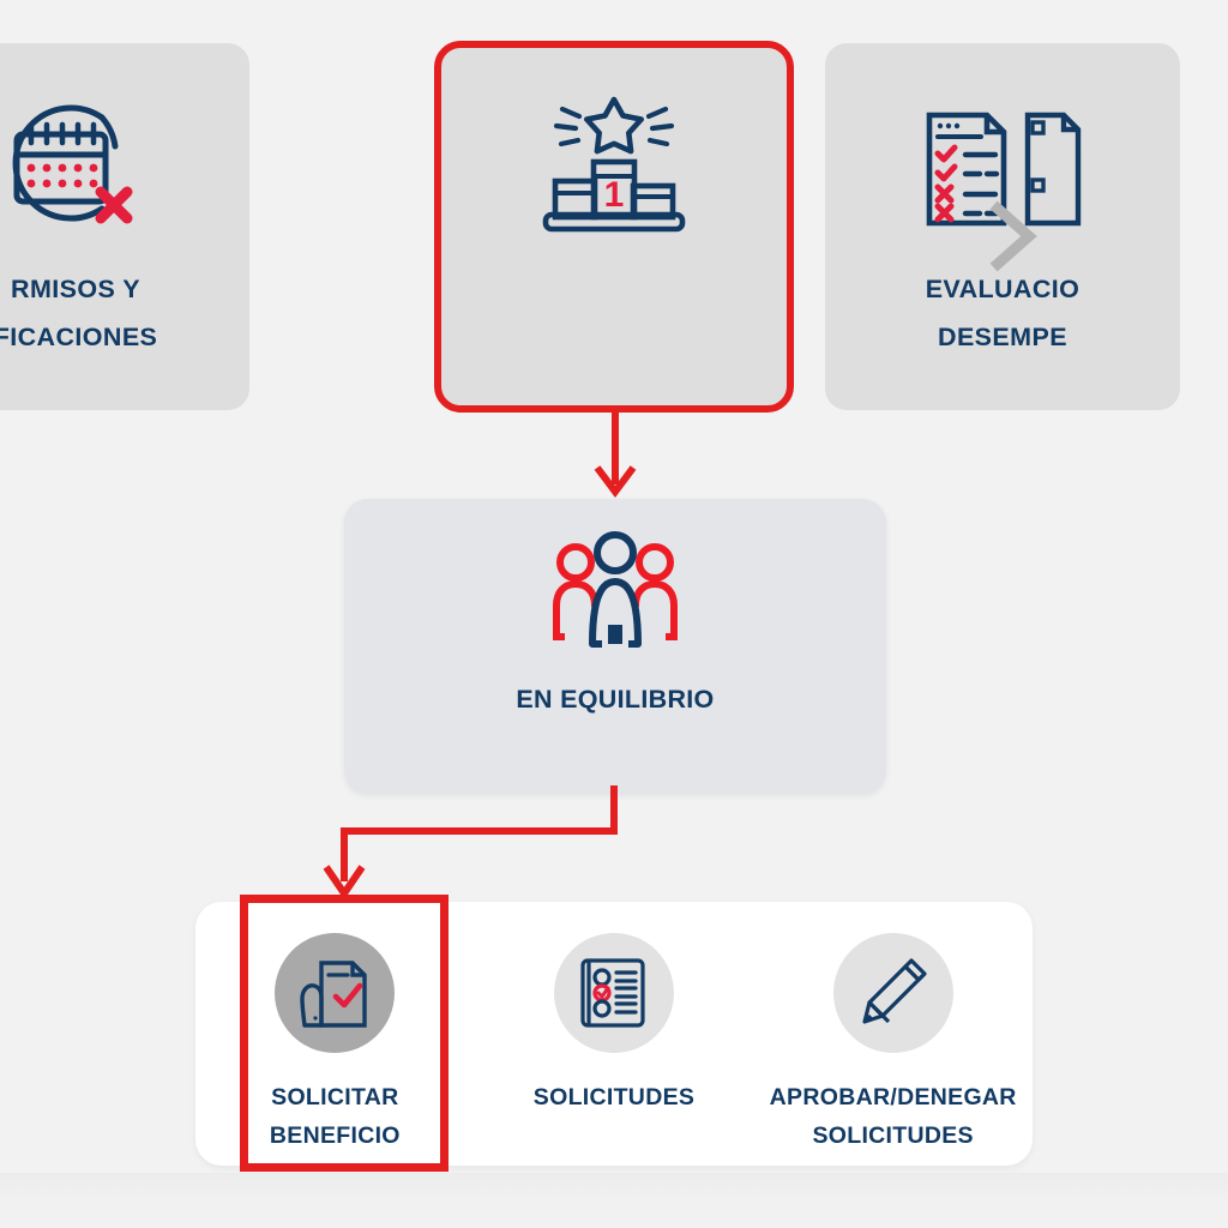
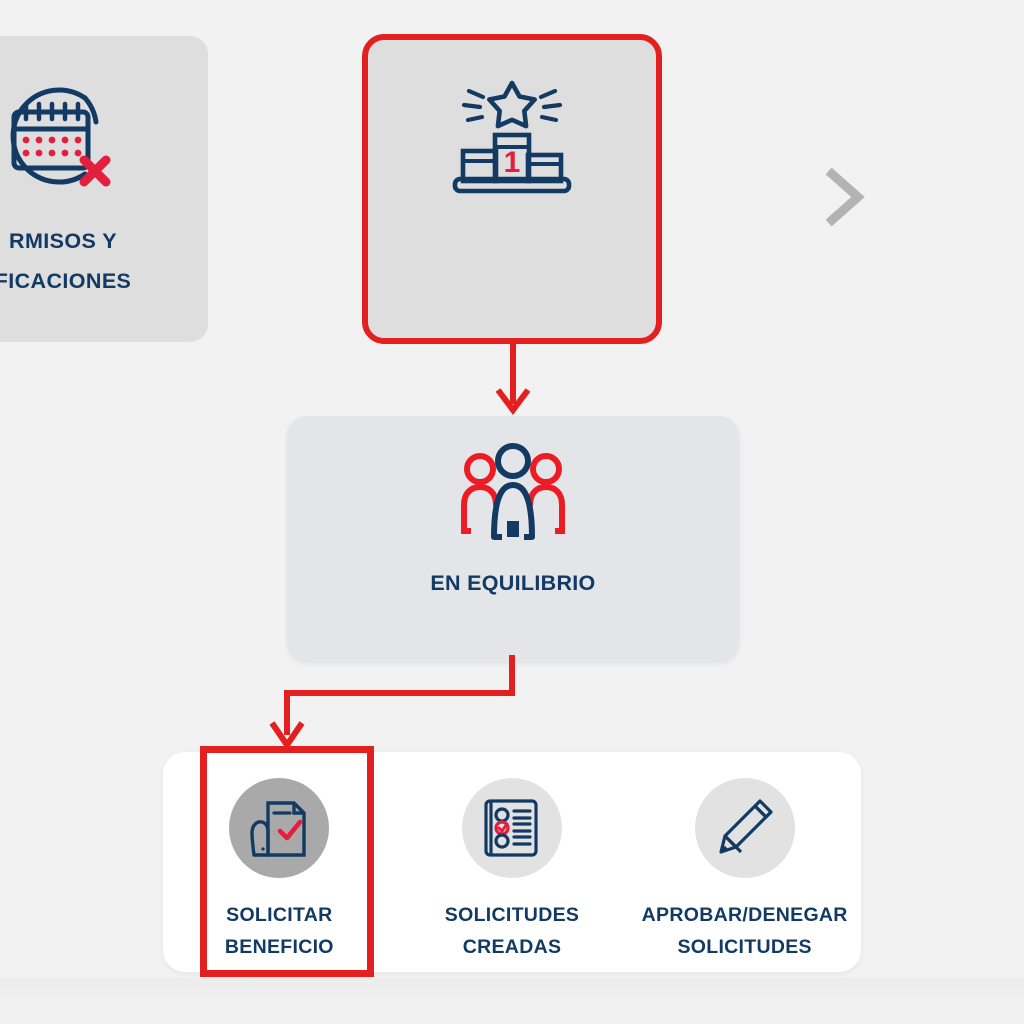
  RMISOS Y
  FICACIONES
  1
- EVALUACIO
- DESEMPE
  EN EQUILIBRIO
  SOLICITAR
  BENEFICIO
  SOLICITUDES
+ CREADAS
  APROBAR/DENEGAR
  SOLICITUDES
